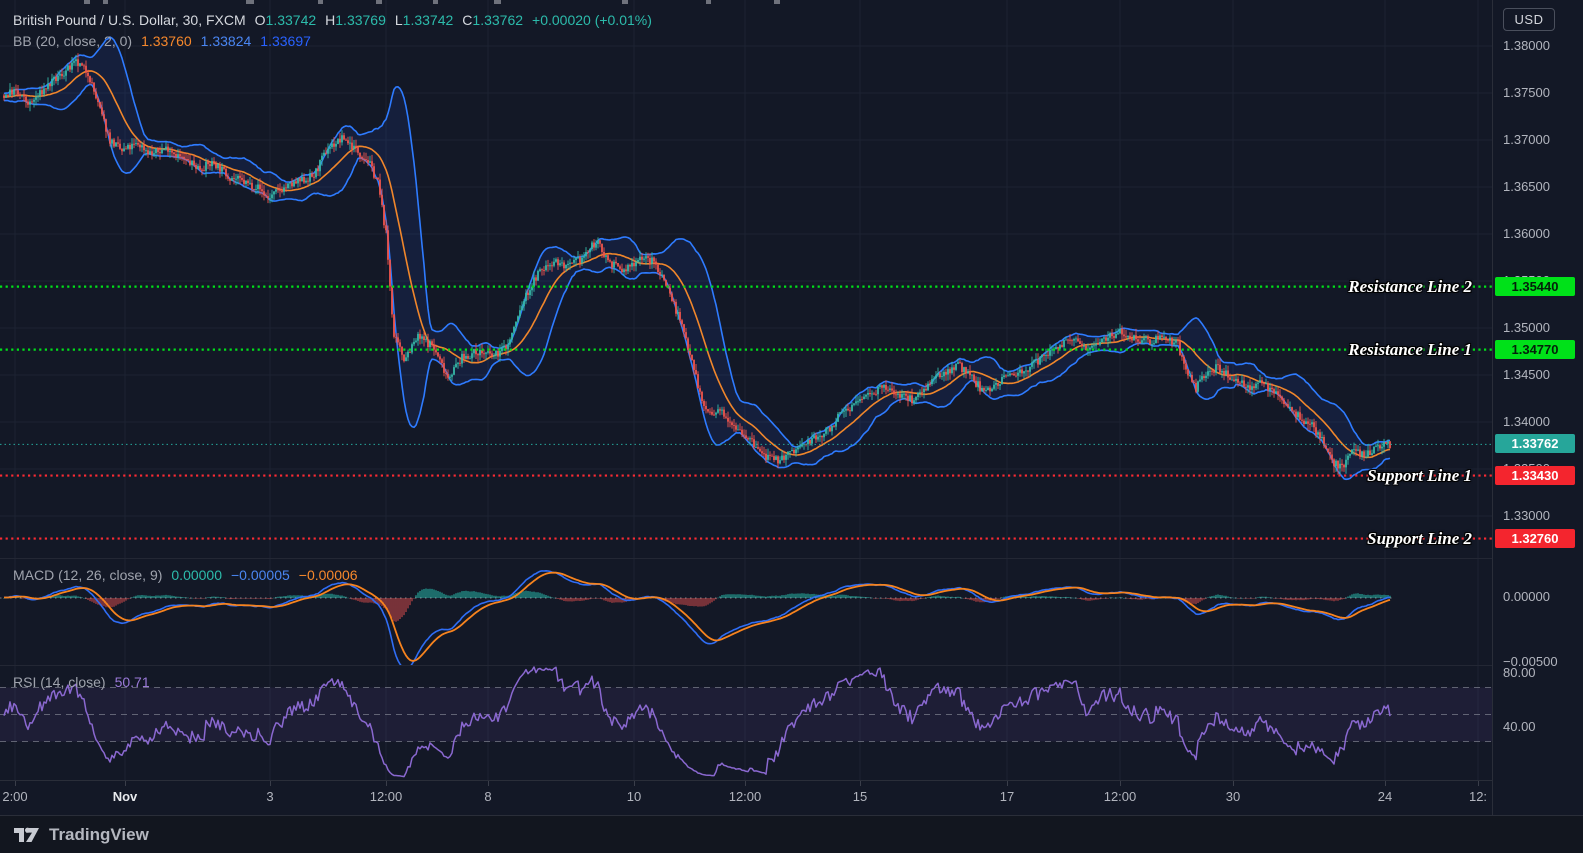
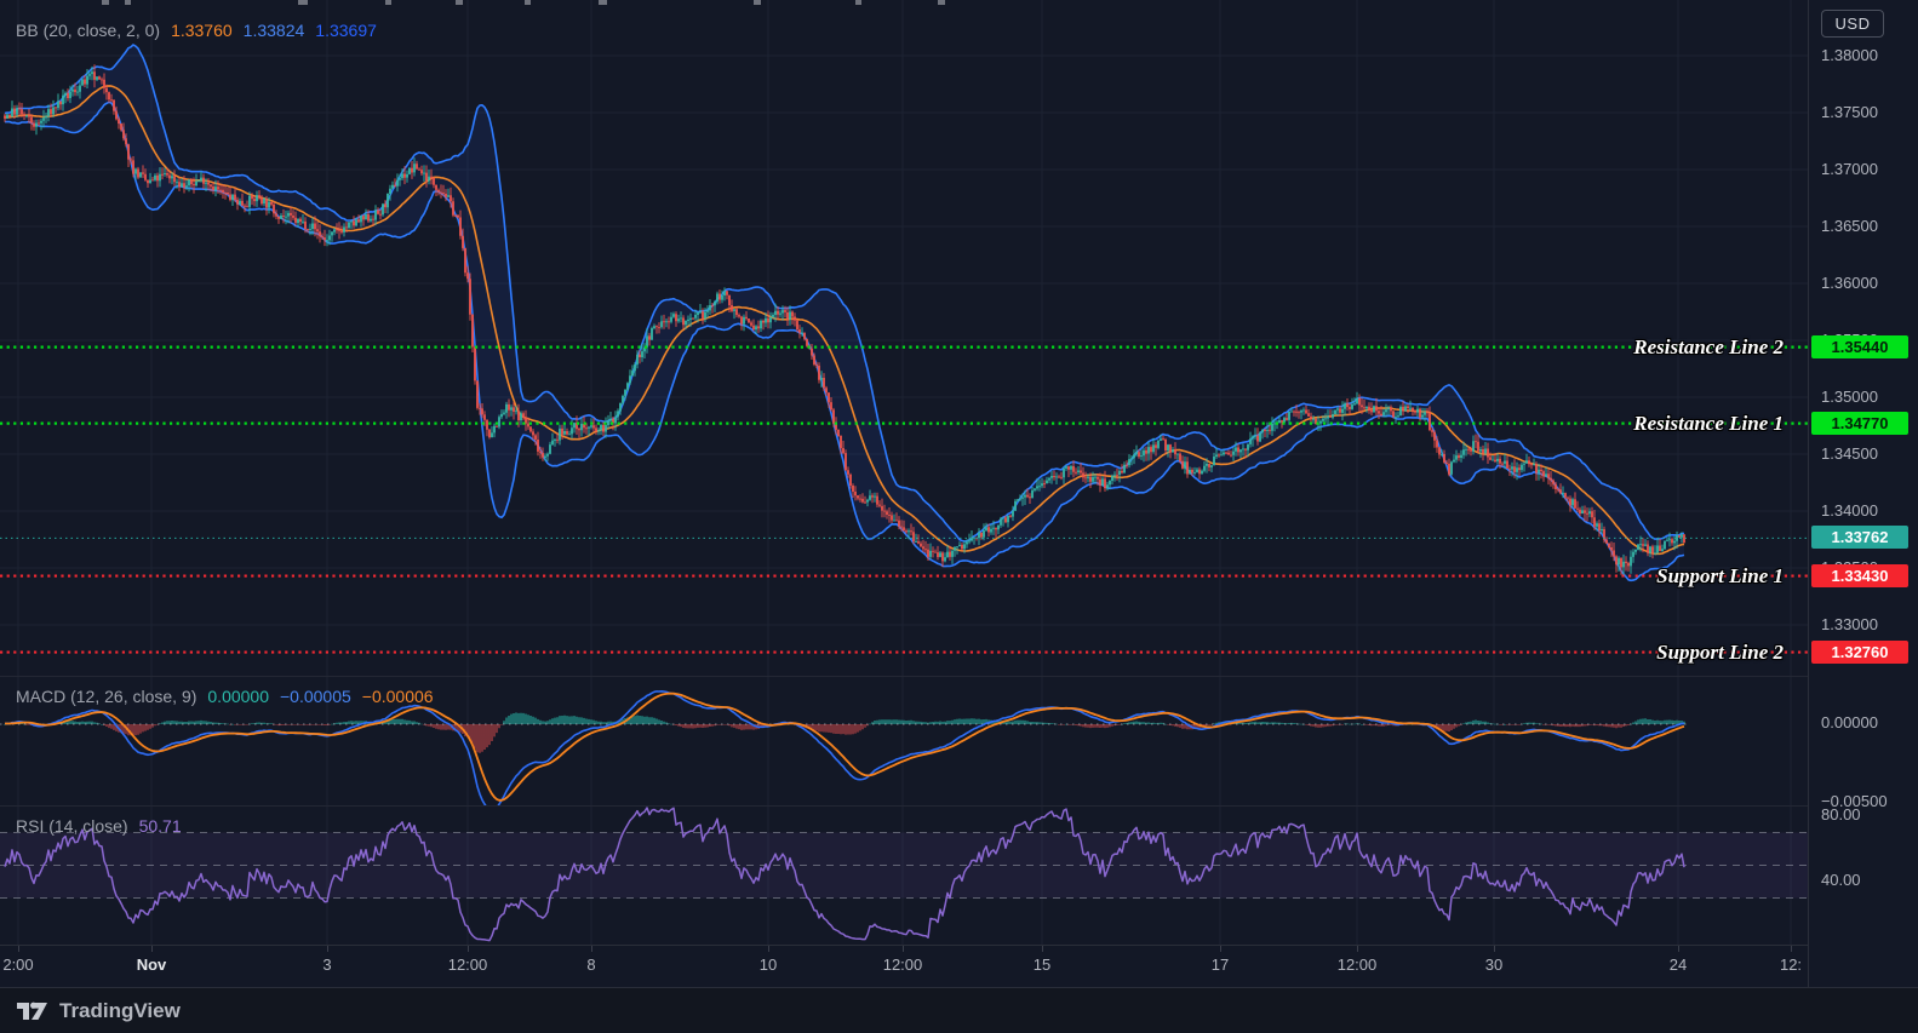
- British Pound / U.S. Dollar, 30, FXCM
- O1.33742
- H1.33769
- L1.33742
- C1.33762
- +0.00020 (+0.01%)
  BB (20, close, 2, 0)
  1.33760
  1.33824
  1.33697
  Resistance Line 2
  Resistance Line 1
  Support Line 1
  Support Line 2
  MACD (12, 26, close, 9)
  0.00000
  −0.00005
  −0.00006
  RSI (14, close)
  50.71
  2:00
  Nov
  3
  12:00
  8
  10
  12:00
  15
  17
  12:00
  30
  24
  12:
  USD
  1.38000
  1.37500
  1.37000
  1.36500
  1.36000
  1.35000
  1.34500
  1.34000
  1.33000
  0.00000
  −0.00500
  80.00
  40.00
  1.35440
  1.34770
  1.33430
  1.32760
  1.33762
  TradingView
